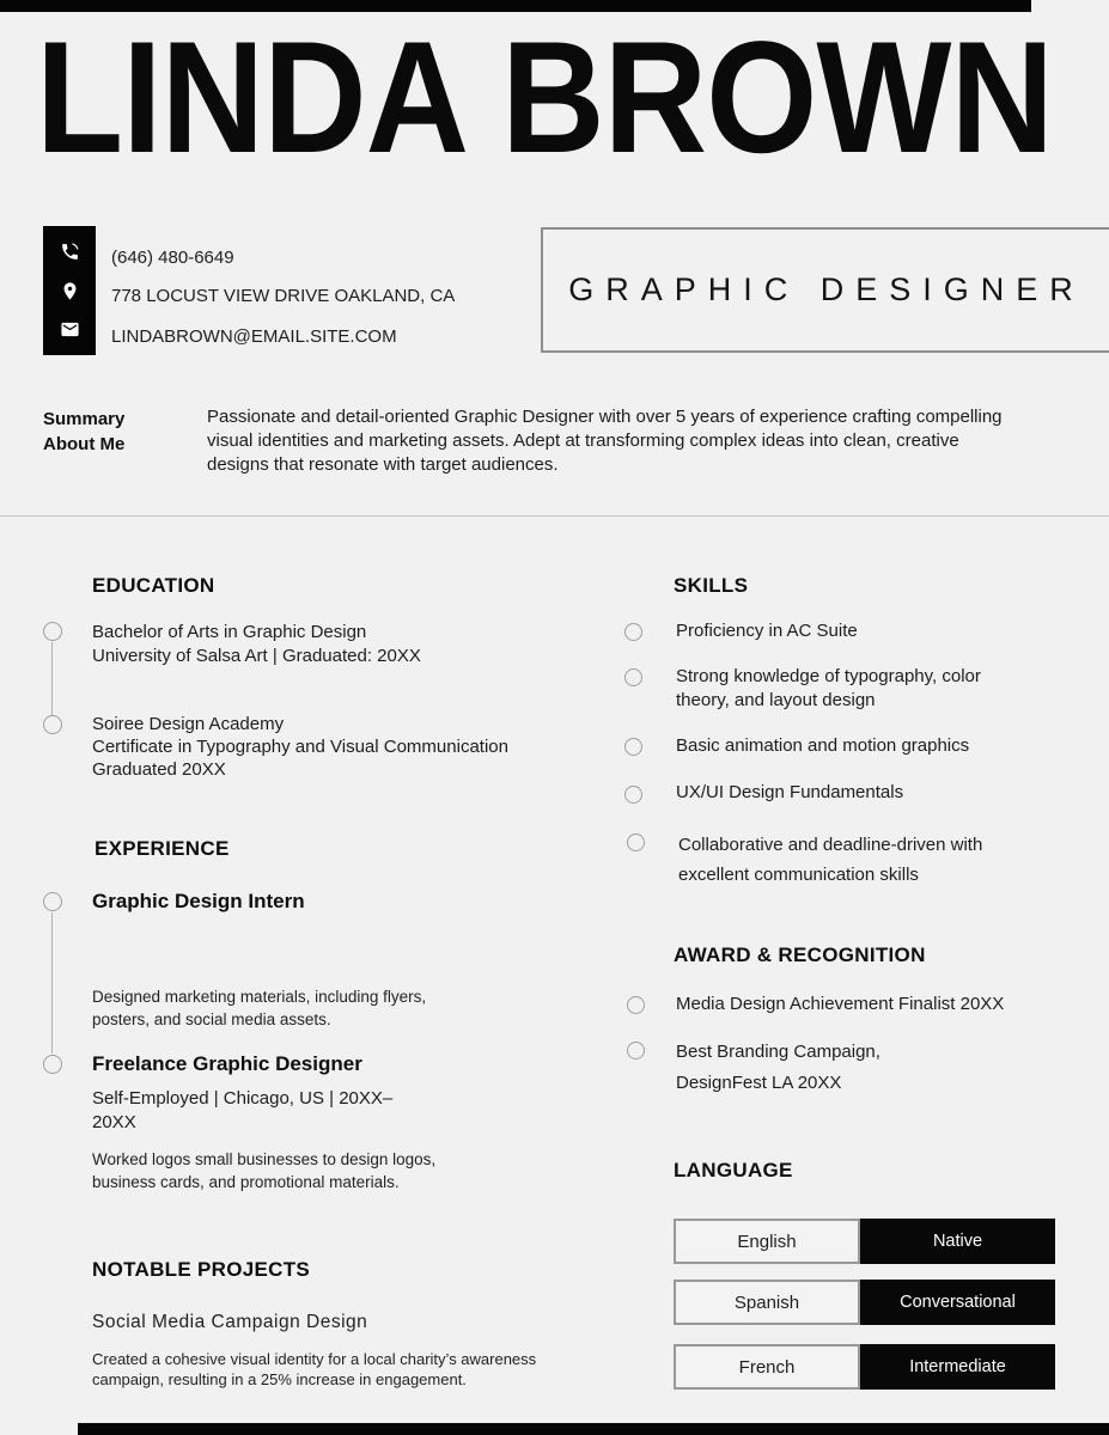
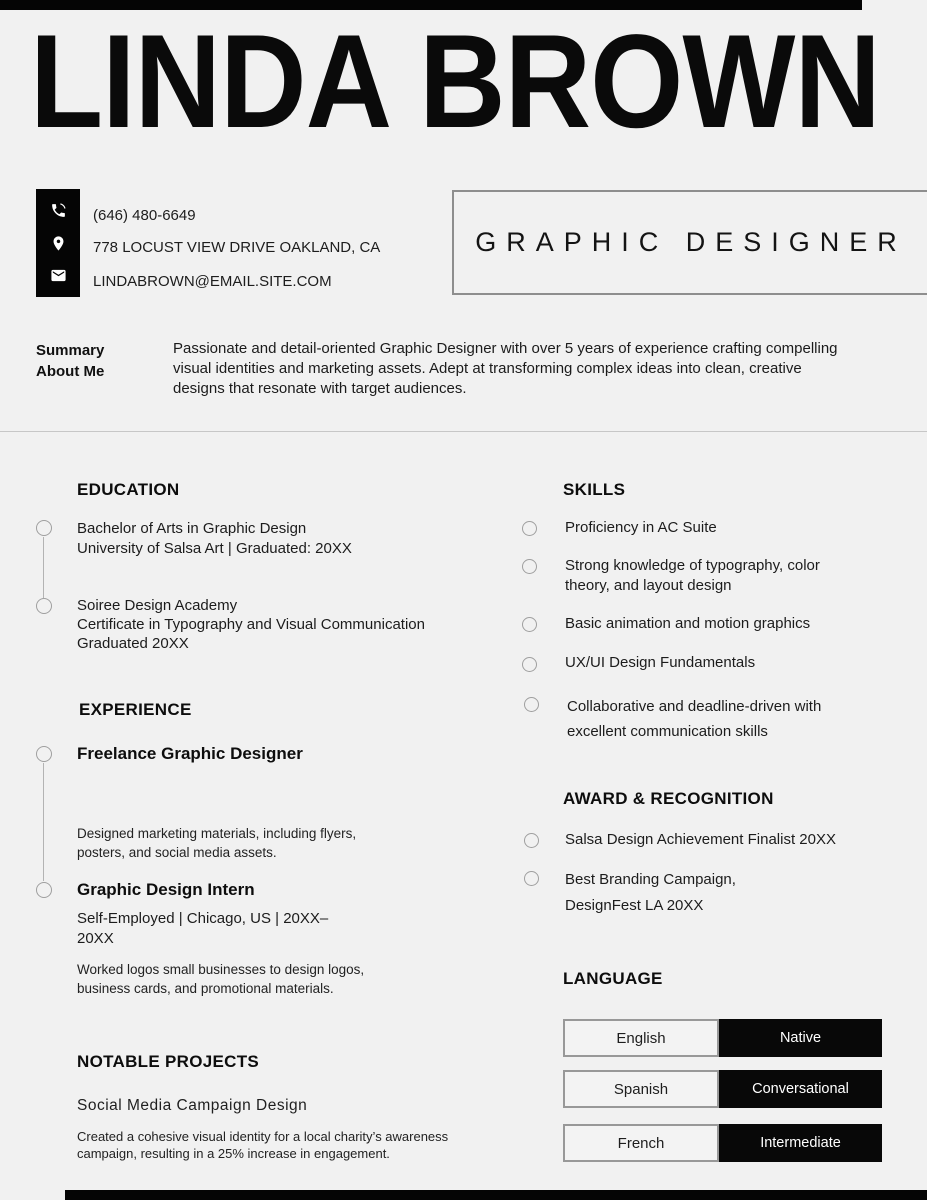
  LINDA BROWN
  (646) 480-6649
  778 LOCUST VIEW DRIVE OAKLAND, CA
  LINDABROWN@EMAIL.SITE.COM
  GRAPHIC DESIGNER
  Summary
  About Me
  Passionate and detail-oriented Graphic Designer with over 5 years of experience crafting compelling visual identities and marketing assets. Adept at transforming complex ideas into clean, creative designs that resonate with target audiences.
  EDUCATION
  Bachelor of Arts in Graphic Design
  University of Salsa Art | Graduated: 20XX
  Soiree Design Academy
  Certificate in Typography and Visual Communication
  Graduated 20XX
  EXPERIENCE
- Graphic Design Intern
+ Freelance Graphic Designer
  Designed marketing materials, including flyers, posters, and social media assets.
- Freelance Graphic Designer
+ Graphic Design Intern
  Self-Employed | Chicago, US | 20XX–20XX
  Worked logos small businesses to design logos, business cards, and promotional materials.
  NOTABLE PROJECTS
  Social Media Campaign Design
  Created a cohesive visual identity for a local charity’s awareness campaign, resulting in a 25% increase in engagement.
  SKILLS
  Proficiency in AC Suite
  Strong knowledge of typography, color theory, and layout design
  Basic animation and motion graphics
  UX/UI Design Fundamentals
  Collaborative and deadline-driven with excellent communication skills
  AWARD & RECOGNITION
- Media Design Achievement Finalist 20XX
+ Salsa Design Achievement Finalist 20XX
  Best Branding Campaign,
  DesignFest LA 20XX
  LANGUAGE
  English
  Native
  Spanish
  Conversational
  French
  Intermediate
